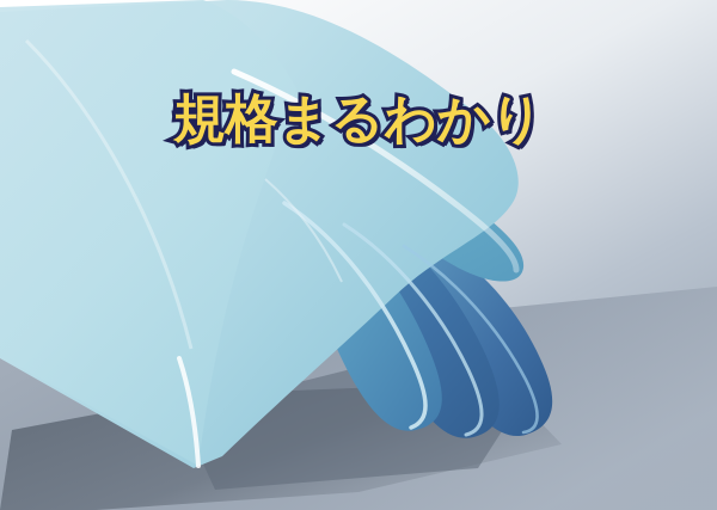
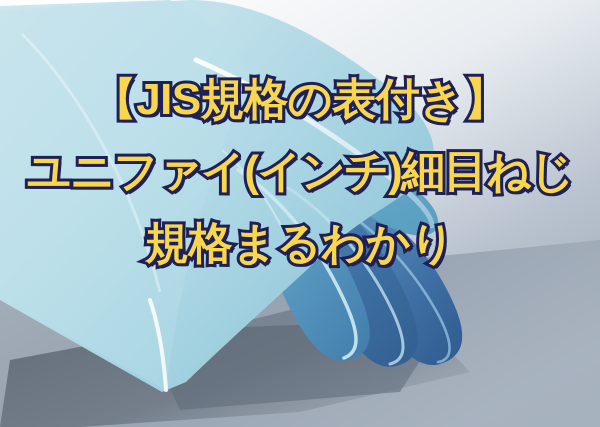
+ 【JIS規格の表付き】
+ ユニファイ(インチ)細目ねじ
  規格まるわかり
